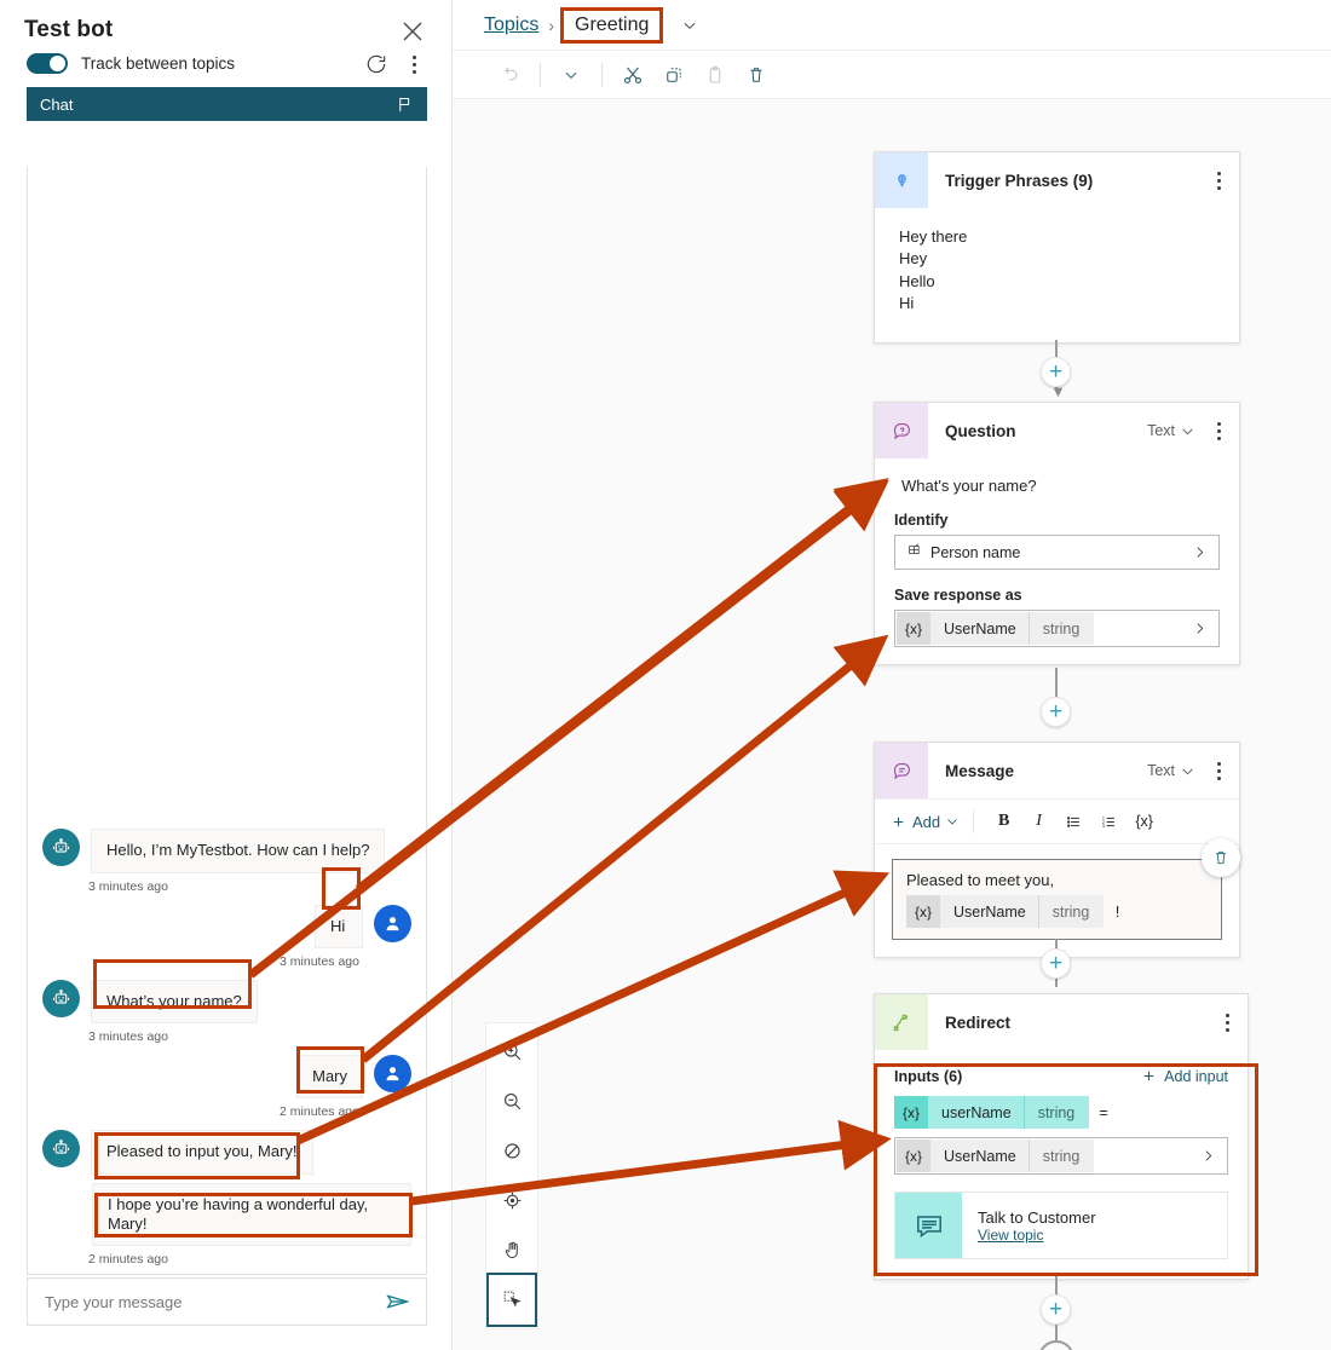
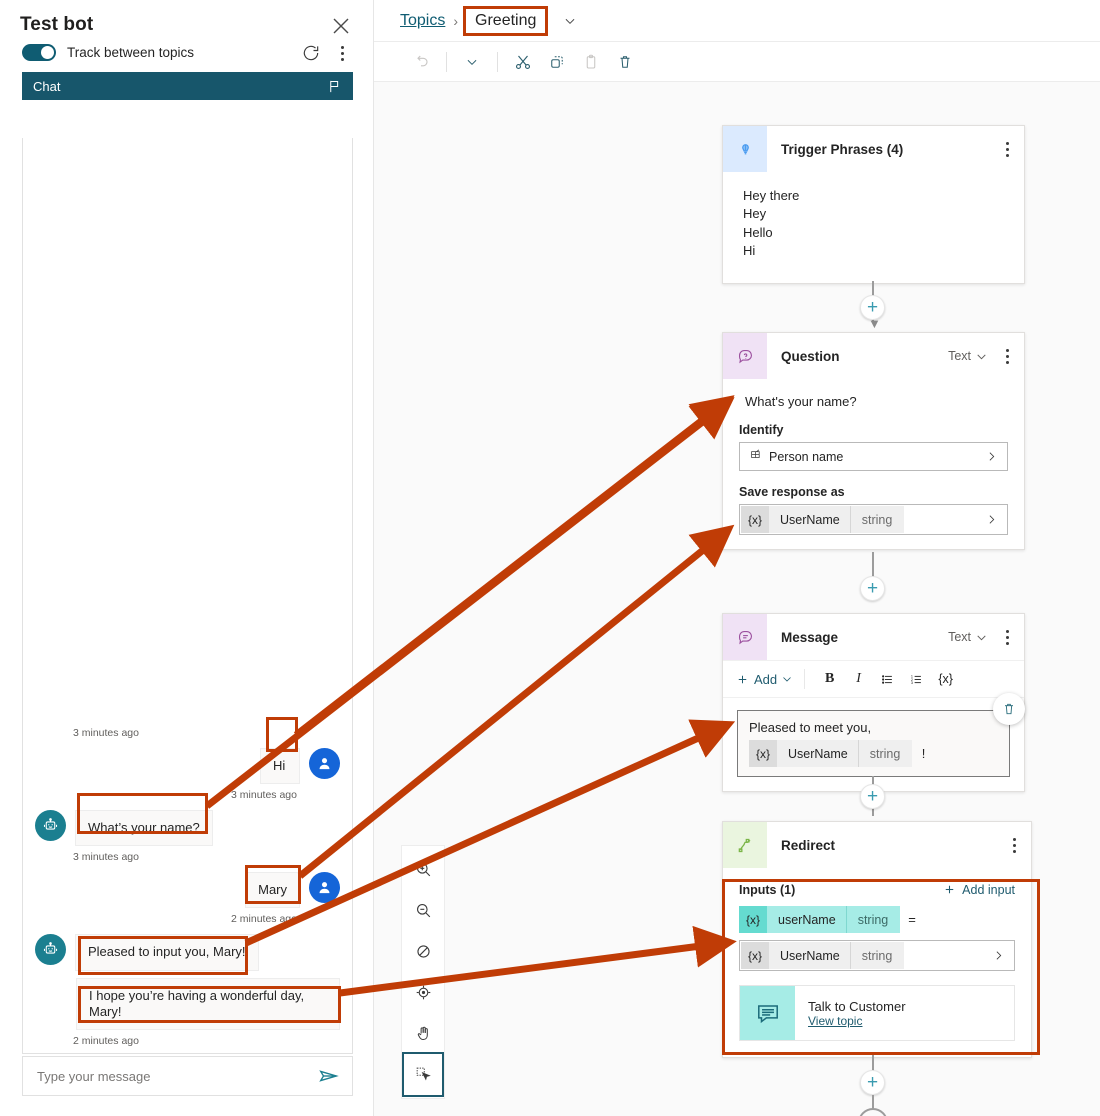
  Test bot
  Track between topics
  Chat
- Hello, I’m MyTestbot. How can I help?
  3 minutes ago
  Hi
  3 minutes ago
  What’s your name?
  3 minutes ago
  Mary
  2 minutes ag
  Pleased to input you, Mary!
  I hope you’re having a wonderful day, Mary!
  2 minutes ago
  Type your message
  Topics
  ›
  Greeting
- Trigger Phrases (9)
+ Trigger Phrases (4)
  Hey there
  Hey
  Hello
  Hi
  +
  ▼
  Question
  Text
  What's your name?
  Identify
  Person name
  Save response as
  {x}
  UserName
  string
  +
  Message
  Text
  Add
  B
  I
  {x}
  Pleased to meet you,
  {x}
  UserName
  string
  !
  +
  Redirect
- Inputs (6)
+ Inputs (1)
  Add input
  {x}
  userName
  string
  =
  {x}
  UserName
  string
  Talk to Customer
  View topic
  +
